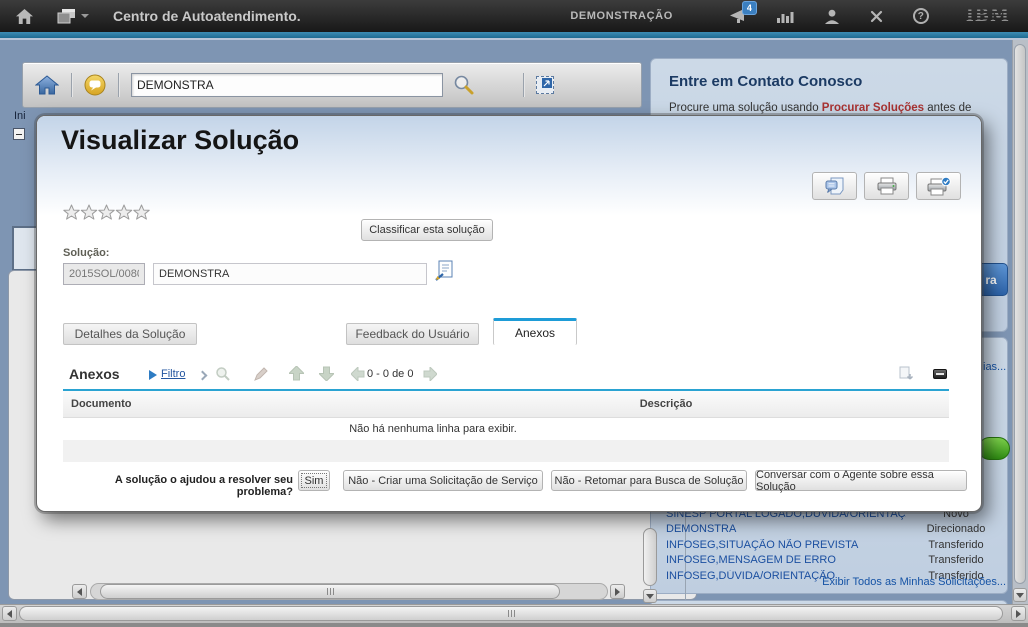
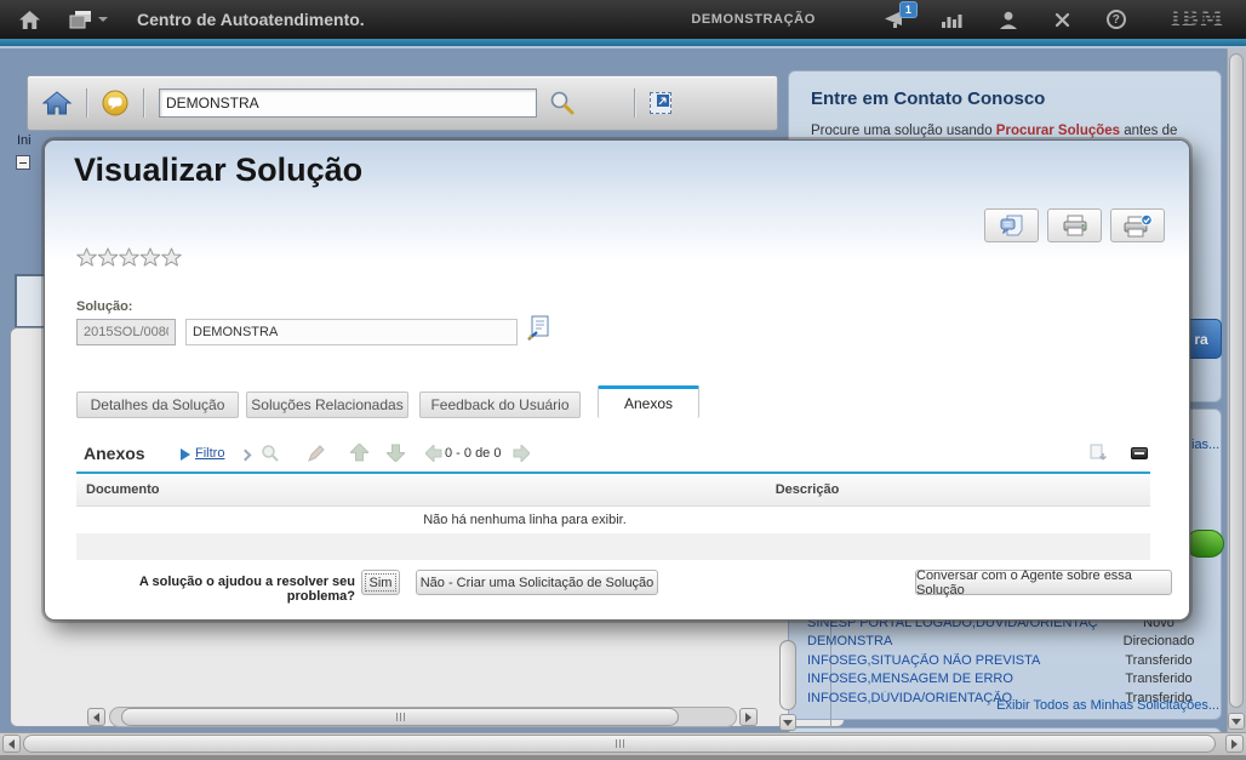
  Centro de Autoatendimento.
  DEMONSTRAÇÃO
- 4
+ 1
  IBM
  Ini
  DEMONSTRA
  Entre em Contato Conosco
  Procure uma solução usando Procurar Soluções antes de
  ra
  ias...
  SINESP PORTAL LOGADO,DÚVIDA/ORIENTAÇ
  Novo
  DEMONSTRA
  Direcionado
  INFOSEG,SITUAÇÃO NÃO PREVISTA
  Transferido
  INFOSEG,MENSAGEM DE ERRO
  Transferido
  INFOSEG,DÚVIDA/ORIENTAÇÃO
  Transferido
  Exibir Todos as Minhas Solicitações...
  Visualizar Solução
- Classificar esta solução
  Solução:
  2015SOL/008
  DEMONSTRA
  Detalhes da Solução
+ Soluções Relacionadas
  Feedback do Usuário
  Anexos
  Anexos
  Filtro
  0 - 0 de 0
  Documento
  Descrição
  Não há nenhuma linha para exibir.
  A solução o ajudou a resolver seu problema?
  Sim
- Não - Criar uma Solicitação de Serviço
+ Não - Criar uma Solicitação de Solução
- Não - Retomar para Busca de Solução
  Conversar com o Agente sobre essa Solução
